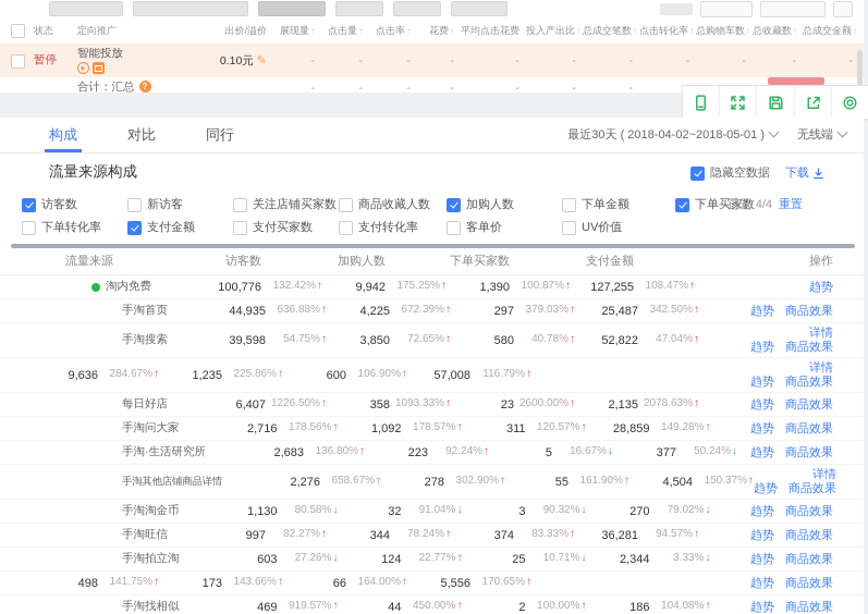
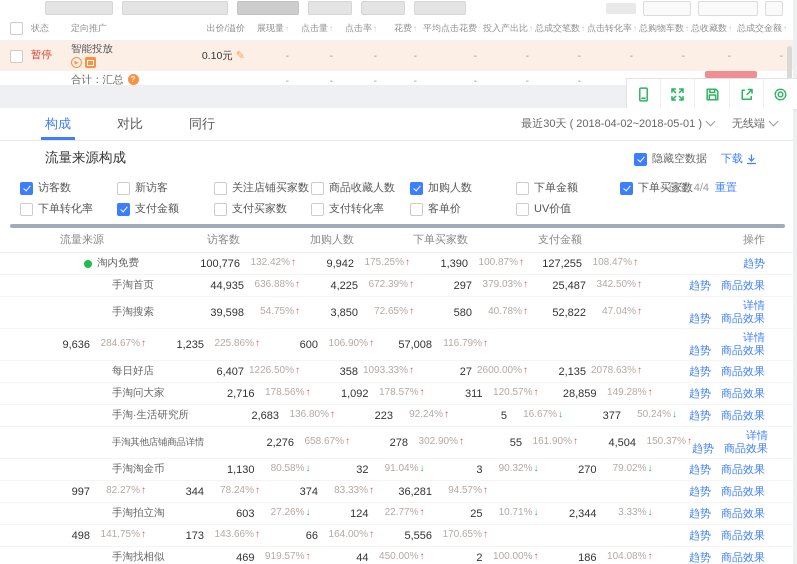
  状态
  定向推广
  出价/溢价
  展现量↑
  点击量↑
  点击率↑
  花费↑
  平均点击花费
  投入产出比↑
  总成交笔数↑
  点击转化率↑
  总购物车数↑
  总收藏数↑
  总成交金额↑
  暂停
  智能投放
  0.10元 ✎
  -
  -
  -
  -
  -
  -
  -
  -
  -
  -
  -
  合计：汇总 ?
  -
  -
  -
  -
  -
  -
  -
  构成
  对比
  同行
  最近30天 ( 2018-04-02~2018-05-01 )
  无线端
  流量来源构成
  隐藏空数据
  下载
  访客数
  新访客
  关注店铺买家数
  商品收藏人数
  加购人数
  下单金额
  下单买家数
  下单转化率
  支付金额
  支付买家数
  支付转化率
  客单价
  UV价值
  已选 4/4 重置
  流量来源
  访客数
  加购人数
  下单买家数
  支付金额
  操作
  淘内免费
  100,776
  132.42%↑
  9,942
  175.25%↑
  1,390
  100.87%↑
  127,255
  108.47%↑
  趋势
  手淘首页
  44,935
  636.88%↑
  4,225
  672.39%↑
  297
  379.03%↑
  25,487
  342.50%↑
  趋势
  商品效果
  手淘搜索
  39,598
  54.75%↑
  3,850
  72.65%↑
  580
  40.78%↑
  52,822
  47.04%↑
  详情
  趋势
  商品效果
  9,636
  284.67%↑
  1,235
  225.86%↑
  600
  106.90%↑
  57,008
  116.79%↑
  详情
  趋势
  商品效果
  每日好店
  6,407
  1226.50%↑
  358
  1093.33%↑
- 23
+ 27
  2600.00%↑
  2,135
  2078.63%↑
  趋势
  商品效果
  手淘问大家
  2,716
  178.56%↑
  1,092
  178.57%↑
  311
  120.57%↑
  28,859
  149.28%↑
  趋势
  商品效果
  手淘·生活研究所
  2,683
  136.80%↑
  223
  92.24%↑
  5
  16.67%↓
  377
  50.24%↓
  趋势
  商品效果
  手淘其他店铺商品详情
  2,276
  658.67%↑
  278
  302.90%↑
  55
  161.90%↑
  4,504
  150.37%↑
  详情
  趋势
  商品效果
  手淘淘金币
  1,130
  80.58%↓
  32
  91.04%↓
  3
  90.32%↓
  270
  79.02%↓
  趋势
  商品效果
- 手淘旺信
  997
  82.27%↑
  344
  78.24%↑
  374
  83.33%↑
  36,281
  94.57%↑
  趋势
  商品效果
  手淘拍立淘
  603
  27.26%↓
  124
  22.77%↑
  25
  10.71%↓
  2,344
  3.33%↓
  趋势
  商品效果
  498
  141.75%↑
  173
  143.66%↑
  66
  164.00%↑
  5,556
  170.65%↑
  趋势
  商品效果
  手淘找相似
  469
  919.57%↑
  44
  450.00%↑
  2
  100.00%↑
  186
  104.08%↑
  趋势
  商品效果
